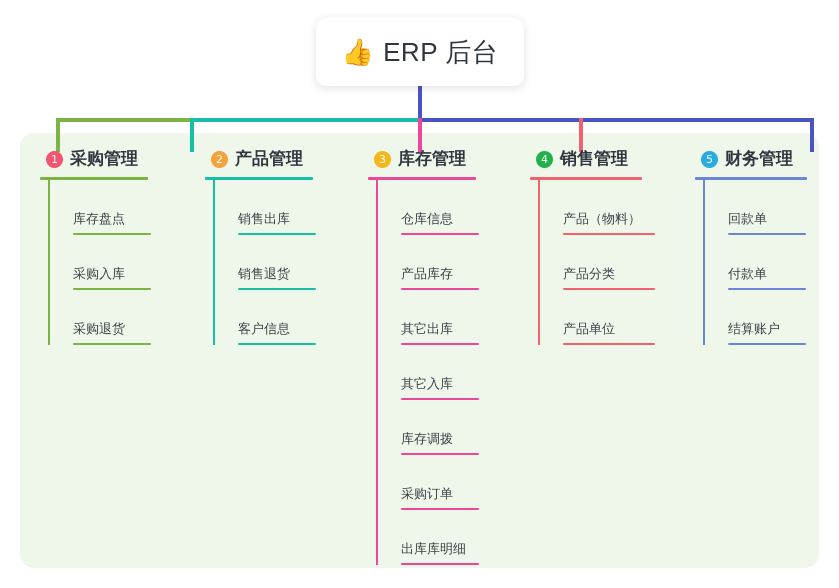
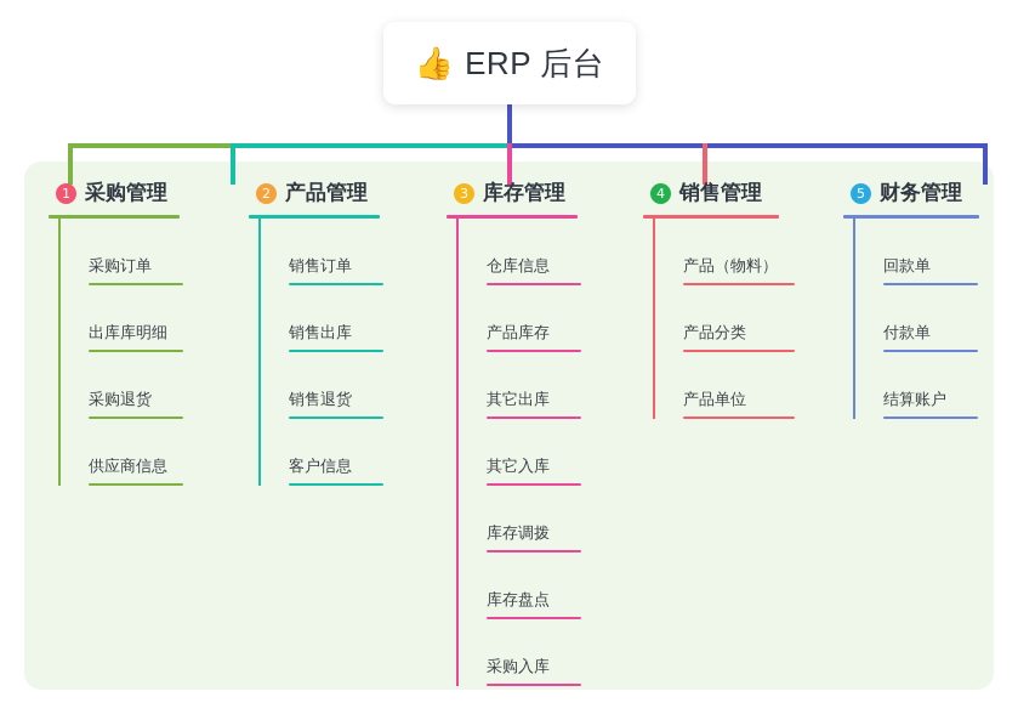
  👍
  ERP 后台
  1
  采购管理
- 库存盘点
+ 采购订单
- 采购入库
+ 出库库明细
  采购退货
+ 供应商信息
  2
  产品管理
+ 销售订单
  销售出库
  销售退货
  客户信息
  3
  库存管理
  仓库信息
  产品库存
  其它出库
  其它入库
  库存调拨
- 采购订单
+ 库存盘点
- 出库库明细
+ 采购入库
  4
  销售管理
  产品（物料）
  产品分类
  产品单位
  5
  财务管理
  回款单
  付款单
  结算账户
